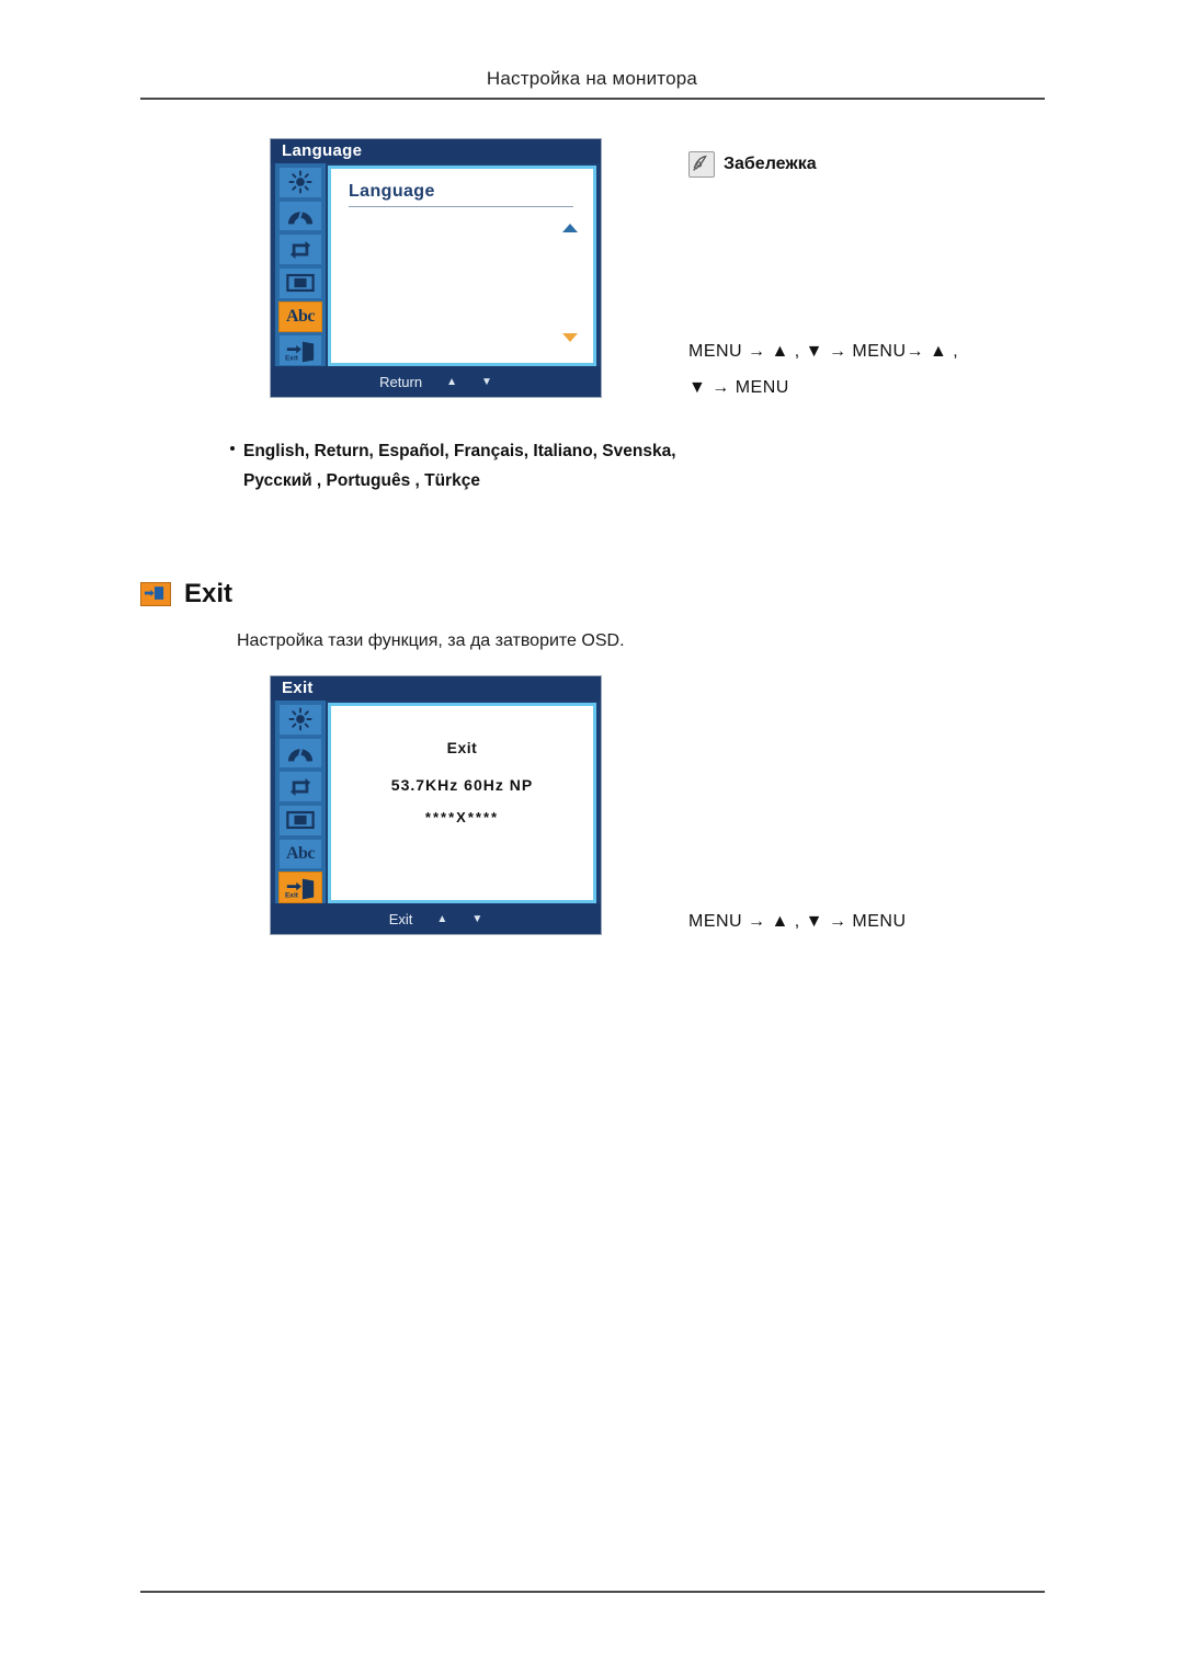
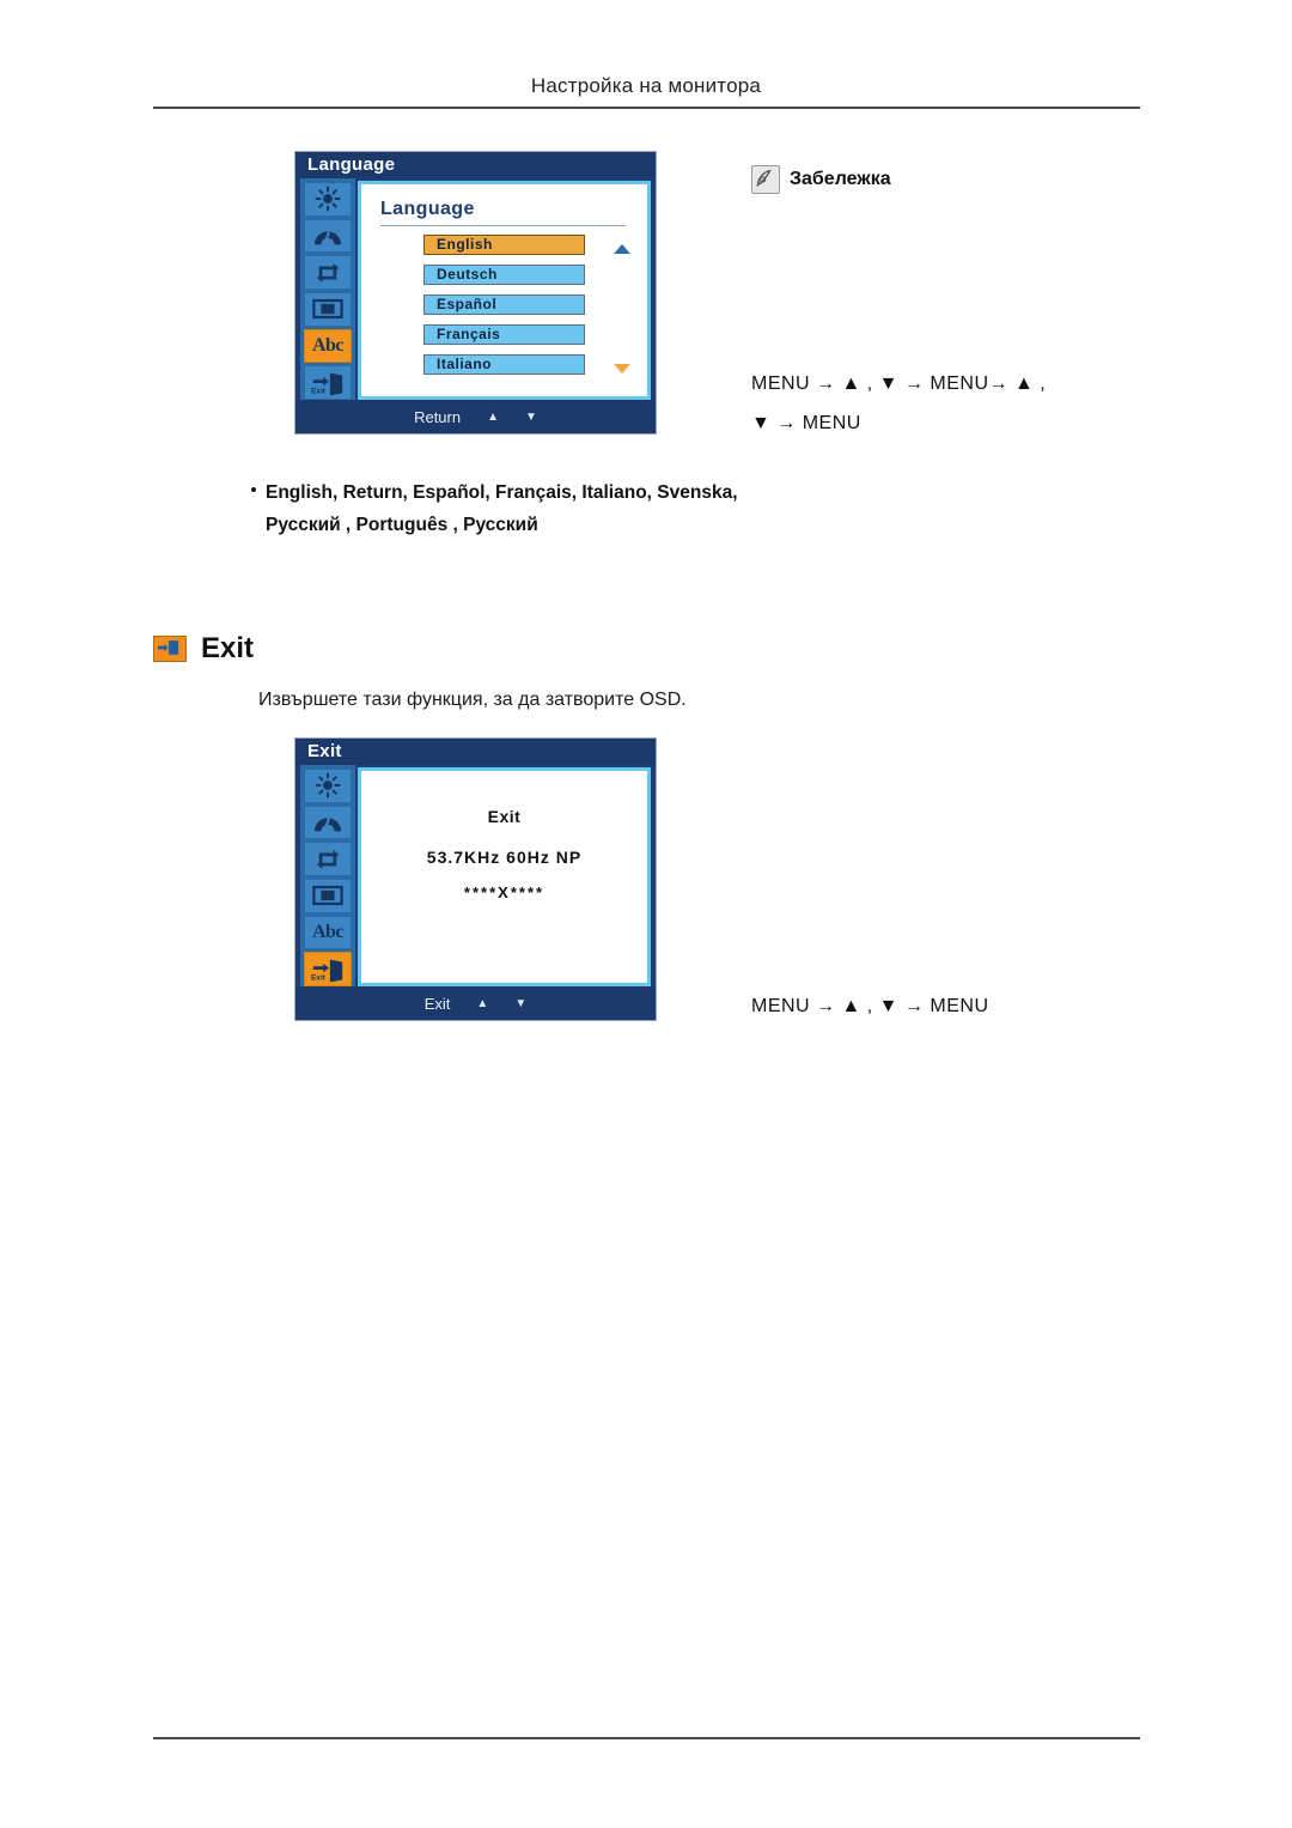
  Настройка на монитора
  Language
  Abc
  Language
+ English
+ Deutsch
+ Español
+ Français
+ Italiano
  Return
  ▲
  ▼
  Забележка
  MENU → ▲ , ▼ → MENU→ ▲ ,
  ▼ → MENU
  English, Return, Español, Français, Italiano, Svenska,
- Русский , Português , Türkçe
+ Русский , Português , Русский
  Exit
- Настройка тази функция, за да затворите OSD.
+ Извършете тази функция, за да затворите OSD.
  Exit
  Abc
  Exit
  53.7KHz 60Hz NP
  ****X****
  Exit
  ▲
  ▼
  MENU → ▲ , ▼ → MENU
